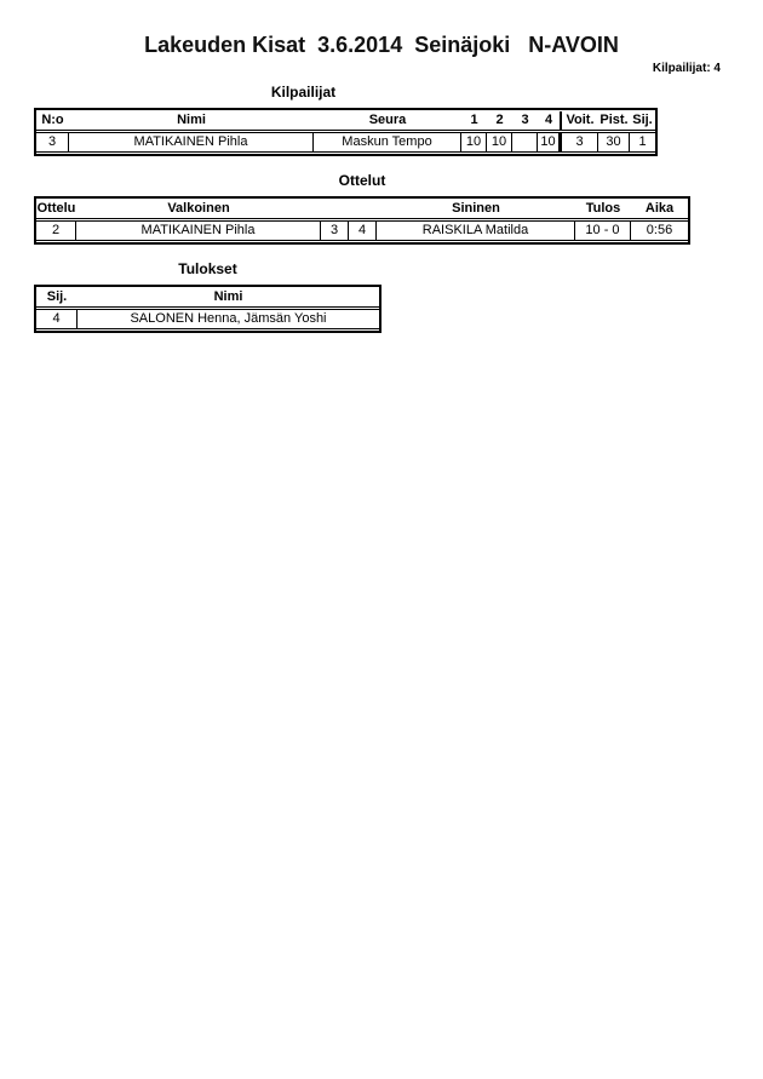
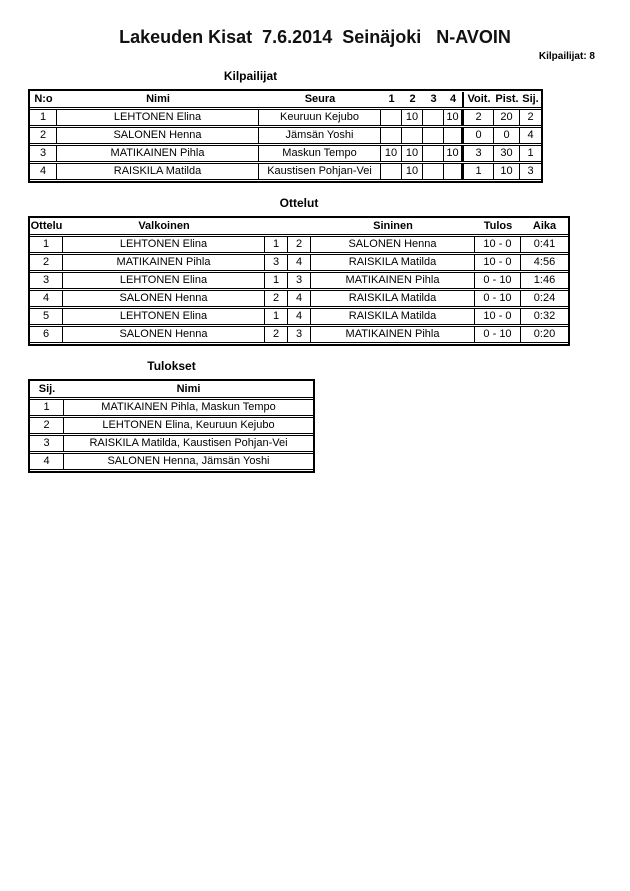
- Lakeuden Kisat 3.6.2014 Seinäjoki N-AVOIN
+ Lakeuden Kisat 7.6.2014 Seinäjoki N-AVOIN
- Kilpailijat: 4
+ Kilpailijat: 8
  Kilpailijat
  N:o	Nimi	Seura	1	2	3	4	Voit.	Pist.	Sij.
+ 1	LEHTONEN Elina	Keuruun Kejubo		10		10	2	20	2
+ 2	SALONEN Henna	Jämsän Yoshi					0	0	4
  3	MATIKAINEN Pihla	Maskun Tempo	10	10		10	3	30	1
+ 4	RAISKILA Matilda	Kaustisen Pohjan-Vei		10			1	10	3
  Ottelut
  Ottelu	Valkoinen			Sininen	Tulos	Aika
+ 1	LEHTONEN Elina	1	2	SALONEN Henna	10 - 0	0:41
- 2	MATIKAINEN Pihla	3	4	RAISKILA Matilda	10 - 0	0:56
+ 2	MATIKAINEN Pihla	3	4	RAISKILA Matilda	10 - 0	4:56
+ 3	LEHTONEN Elina	1	3	MATIKAINEN Pihla	0 - 10	1:46
+ 4	SALONEN Henna	2	4	RAISKILA Matilda	0 - 10	0:24
+ 5	LEHTONEN Elina	1	4	RAISKILA Matilda	10 - 0	0:32
+ 6	SALONEN Henna	2	3	MATIKAINEN Pihla	0 - 10	0:20
  Tulokset
  Sij.	Nimi
+ 1	MATIKAINEN Pihla, Maskun Tempo
+ 2	LEHTONEN Elina, Keuruun Kejubo
+ 3	RAISKILA Matilda, Kaustisen Pohjan-Vei
  4	SALONEN Henna, Jämsän Yoshi
